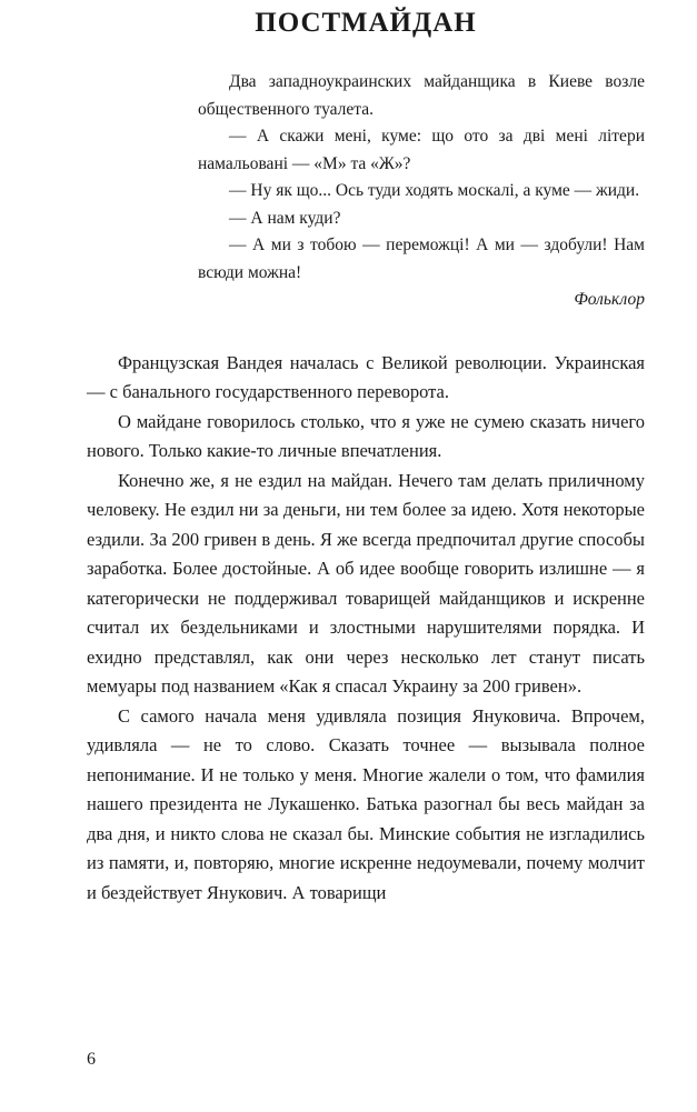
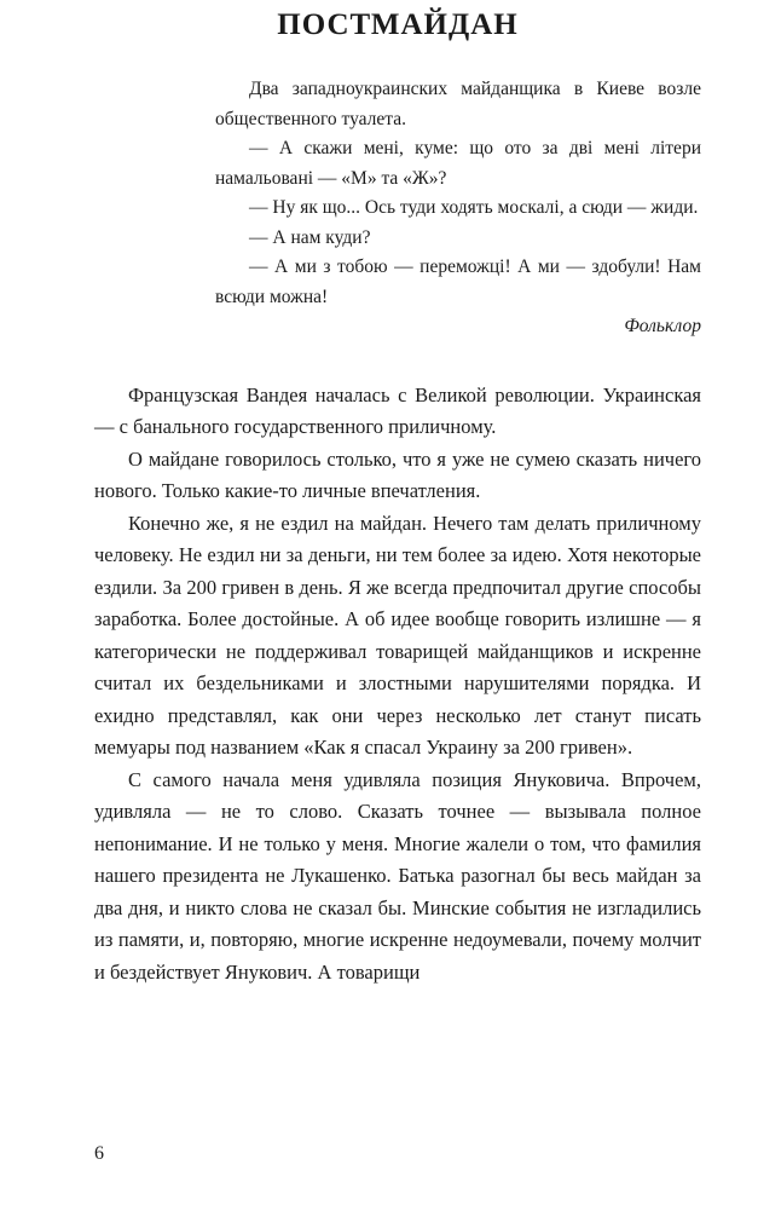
  ПОСТМАЙДАН
  Два западноукраинских майданщика в Киеве возле общественного туалета.
  — А скажи мені, куме: що ото за дві мені літери намальовані — «М» та «Ж»?
- — Ну як що... Ось туди ходять москалі, а куме — жиди.
+ — Ну як що... Ось туди ходять москалі, а сюди — жиди.
  — А нам куди?
  — А ми з тобою — переможці! А ми — здобули! Нам всюди можна!
  Фольклор
- Французская Вандея началась с Великой революции. Украинская — с банального государственного переворота.
+ Французская Вандея началась с Великой революции. Украинская — с банального государственного приличному.
  О майдане говорилось столько, что я уже не сумею сказать ничего нового. Только какие-то личные впечатления.
  Конечно же, я не ездил на майдан. Нечего там делать приличному человеку. Не ездил ни за деньги, ни тем более за идею. Хотя некоторые ездили. За 200 гривен в день. Я же всегда предпочитал другие способы заработка. Более достойные. А об идее вообще говорить излишне — я категорически не поддерживал товарищей майданщиков и искренне считал их бездельниками и злостными нарушителями порядка. И ехидно представлял, как они через несколько лет станут писать мемуары под названием «Как я спасал Украину за 200 гривен».
  С самого начала меня удивляла позиция Януковича. Впрочем, удивляла — не то слово. Сказать точнее — вызывала полное непонимание. И не только у меня. Многие жалели о том, что фамилия нашего президента не Лукашенко. Батька разогнал бы весь майдан за два дня, и никто слова не сказал бы. Минские события не изгладились из памяти, и, повторяю, многие искренне недоумевали, почему молчит и бездействует Янукович. А товарищи
  6
